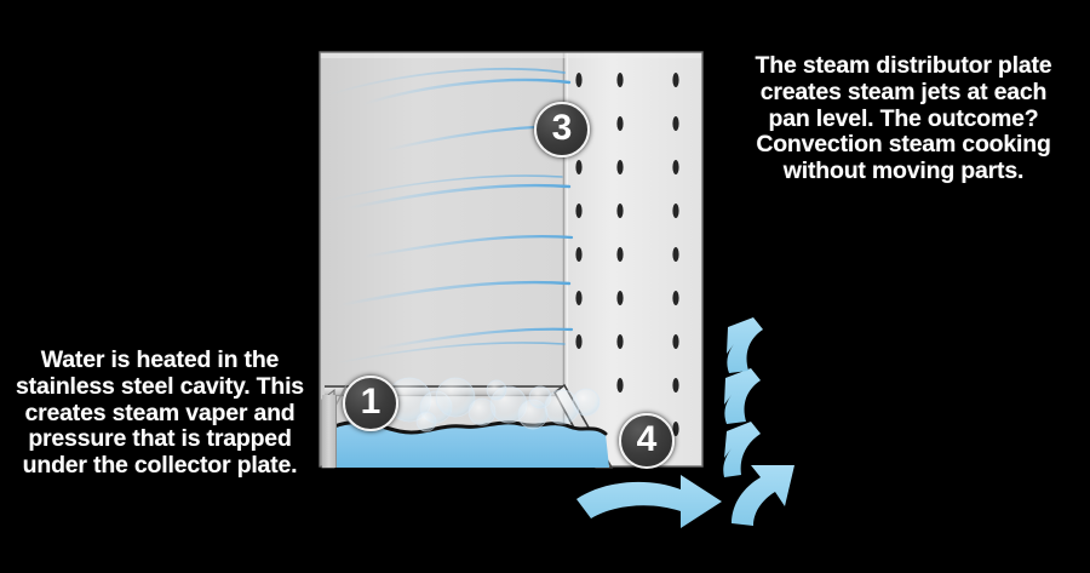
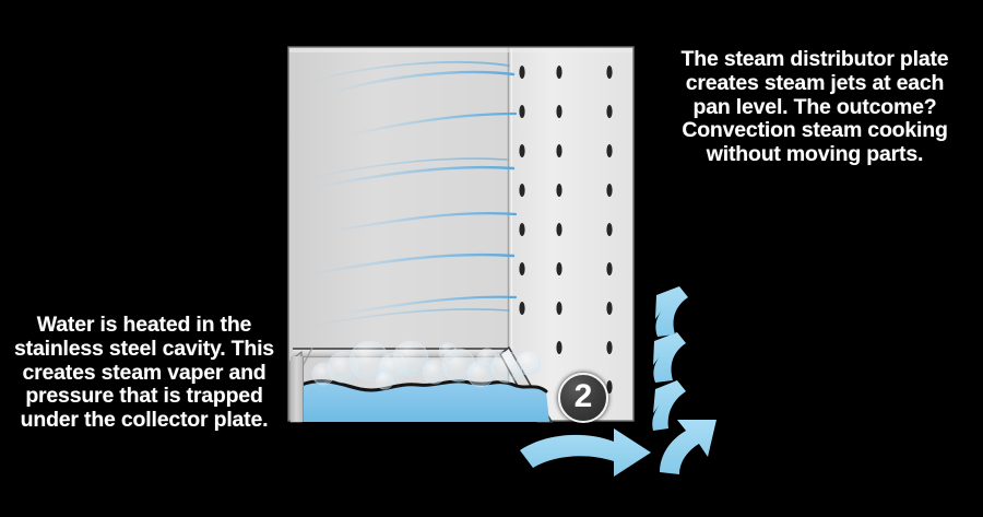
- 1
- 4
+ 2
- 3
  The steam distributor plate
  creates steam jets at each
  pan level. The outcome?
  Convection steam cooking
  without moving parts.
  Water is heated in the
  stainless steel cavity. This
  creates steam vaper and
  pressure that is trapped
  under the collector plate.
